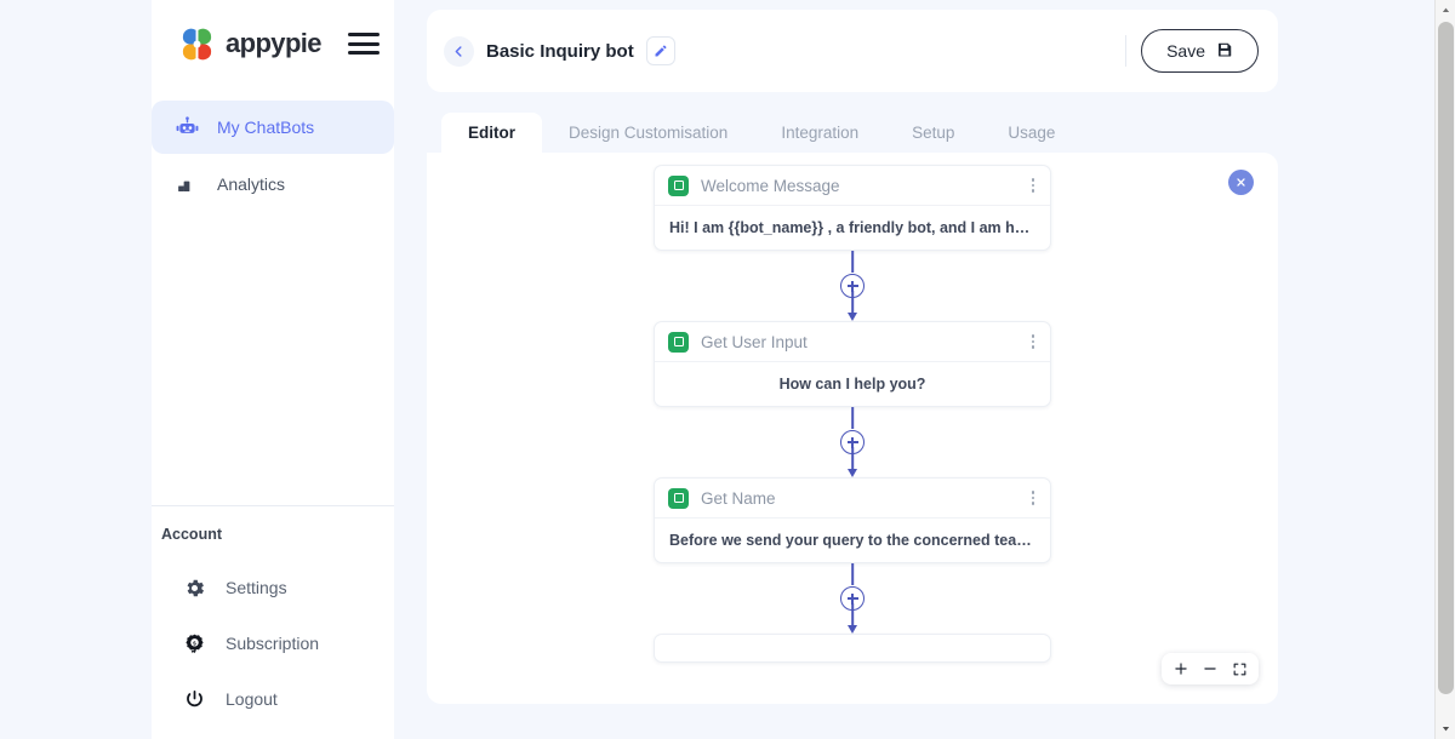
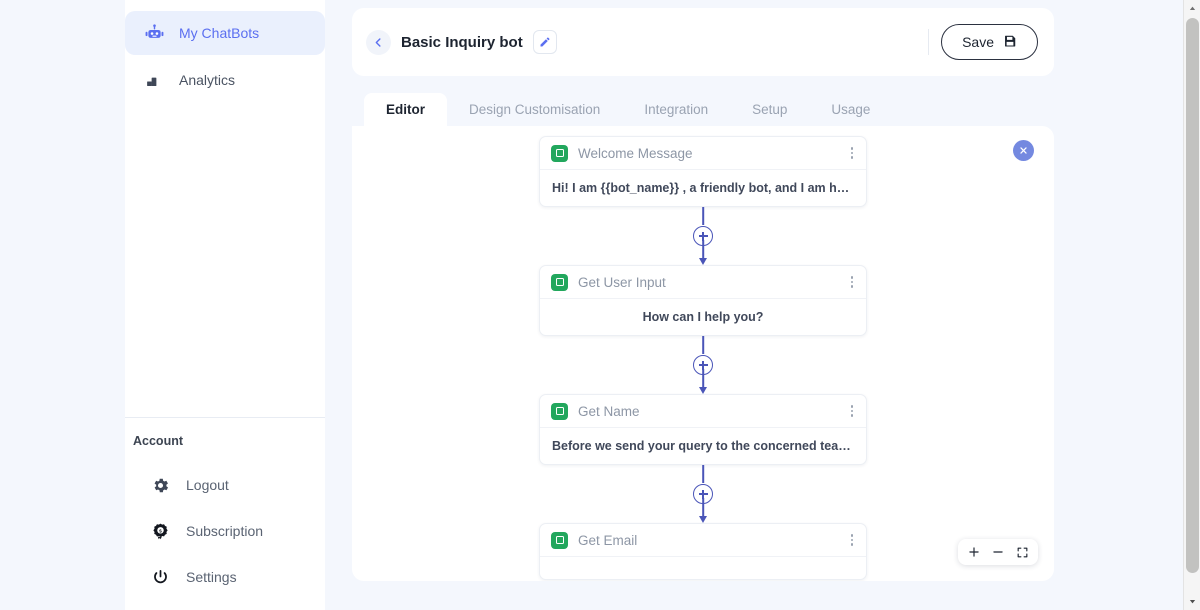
- appypie
  My ChatBots
  Analytics
  Account
- Settings
+ Logout
  Subscription
- Logout
+ Settings
  Basic Inquiry bot
  Save
  Editor
  Design Customisation
  Integration
  Setup
  Usage
  Welcome Message
  Hi! I am {{bot_name}} , a friendly bot, and I am here t
  Get User Input
  How can I help you?
  Get Name
  Before we send your query to the concerned team we
+ Get Email
